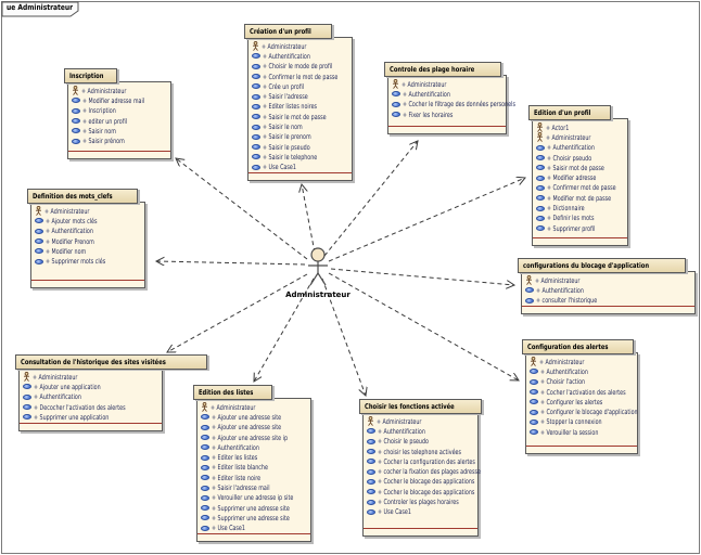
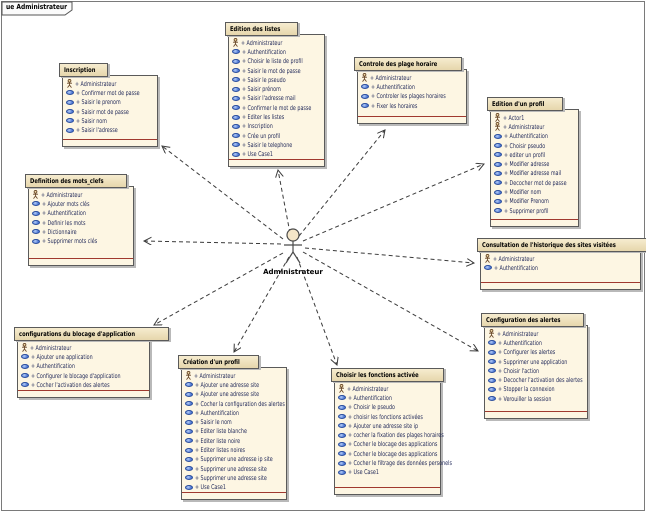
  ue Administrateur
  Administrateur
  Inscription
  + Administrateur
- + Modifier adresse mail
+ + Confirmer mot de passe
- + Inscription
+ + Saisir le prenom
- + editer un profil
+ + Saisir mot de passe
  + Saisir nom
- + Saisir prénom
+ + Saisir l'adresse
- Création d'un profil
+ Edition des listes
  + Administrateur
  + Authentification
- + Choisir le mode de profil
+ + Choisir le liste de profil
- + Confirmer le mot de passe
+ + Saisir le mot de passe
- + Crée un profil
+ + Saisir le pseudo
- + Saisir l'adresse
+ + Saisir prénom
- + Editer listes noires
+ + Saisir l'adresse mail
- + Saisir le mot de passe
+ + Confirmer le mot de passe
- + Saisir le nom
+ + Editer les listes
- + Saisir le prenom
+ + Inscription
- + Saisir le pseudo
+ + Crée un profil
  + Saisir le telephone
  + Use Case1
  Controle des plage horaire
  + Administrateur
  + Authentification
- + Cocher le filtrage des données personels
+ + Controler les plages horaires
  + Fixer les horaires
  Edition d'un profil
  + Actor1
  + Administrateur
  + Authentification
  + Choisir pseudo
- + Saisir mot de passe
+ + editer un profil
  + Modifier adresse
- + Confirmer mot de passe
+ + Modifier adresse mail
- + Modifier mot de passe
+ + Decocher mot de passe
- + Dictionnaire
+ + Modifier nom
- + Definir les mots
+ + Modifier Prenom
  + Supprimer profil
  Definition des mots_clefs
  + Administrateur
  + Ajouter mots clés
  + Authentification
- + Modifier Prenom
+ + Definir les mots
- + Modifier nom
+ + Dictionnaire
  + Supprimer mots clés
- configurations du blocage d'application
+ Consultation de l'historique des sites visitées
  + Administrateur
  + Authentification
- + consulter l'historique
- Consultation de l'historique des sites visitées
+ configurations du blocage d'application
  + Administrateur
  + Ajouter une application
  + Authentification
- + Decocher l'activation des alertes
+ + Configurer le blocage d'application
- + Supprimer une application
+ + Cocher l'activation des alertes
- Edition des listes
+ Création d'un profil
  + Administrateur
  + Ajouter une adresse site
  + Ajouter une adresse site
- + Ajouter une adresse site ip
+ + Cocher la configuration des alertes
  + Authentification
- + Editer les listes
+ + Saisir le nom
  + Editer liste blanche
  + Editer liste noire
- + Saisir l'adresse mail
+ + Editer listes noires
- + Verouiller une adresse ip site
+ + Supprimer une adresse ip site
  + Supprimer une adresse site
  + Supprimer une adresse site
  + Use Case1
  Choisir les fonctions activée
  + Administrateur
  + Authentification
  + Choisir le pseudo
- + choisir les telephone activées
+ + choisir les fonctions activées
- + Cocher la configuration des alertes
+ + Ajouter une adresse site ip
- + cocher la fixation des plages adresse
+ + cocher la fixation des plages horaires
  + Cocher le blocage des applications
  + Cocher le blocage des applications
- + Controler les plages horaires
+ + Cocher le filtrage des données personels
  + Use Case1
  Configuration des alertes
  + Administrateur
  + Authentification
- + Choisir l'action
+ + Configurer les alertes
- + Cocher l'activation des alertes
+ + Supprimer une application
- + Configurer les alertes
+ + Choisir l'action
- + Configurer le blocage d'application
+ + Decocher l'activation des alertes
  + Stopper la connexion
  + Verouiller la session
